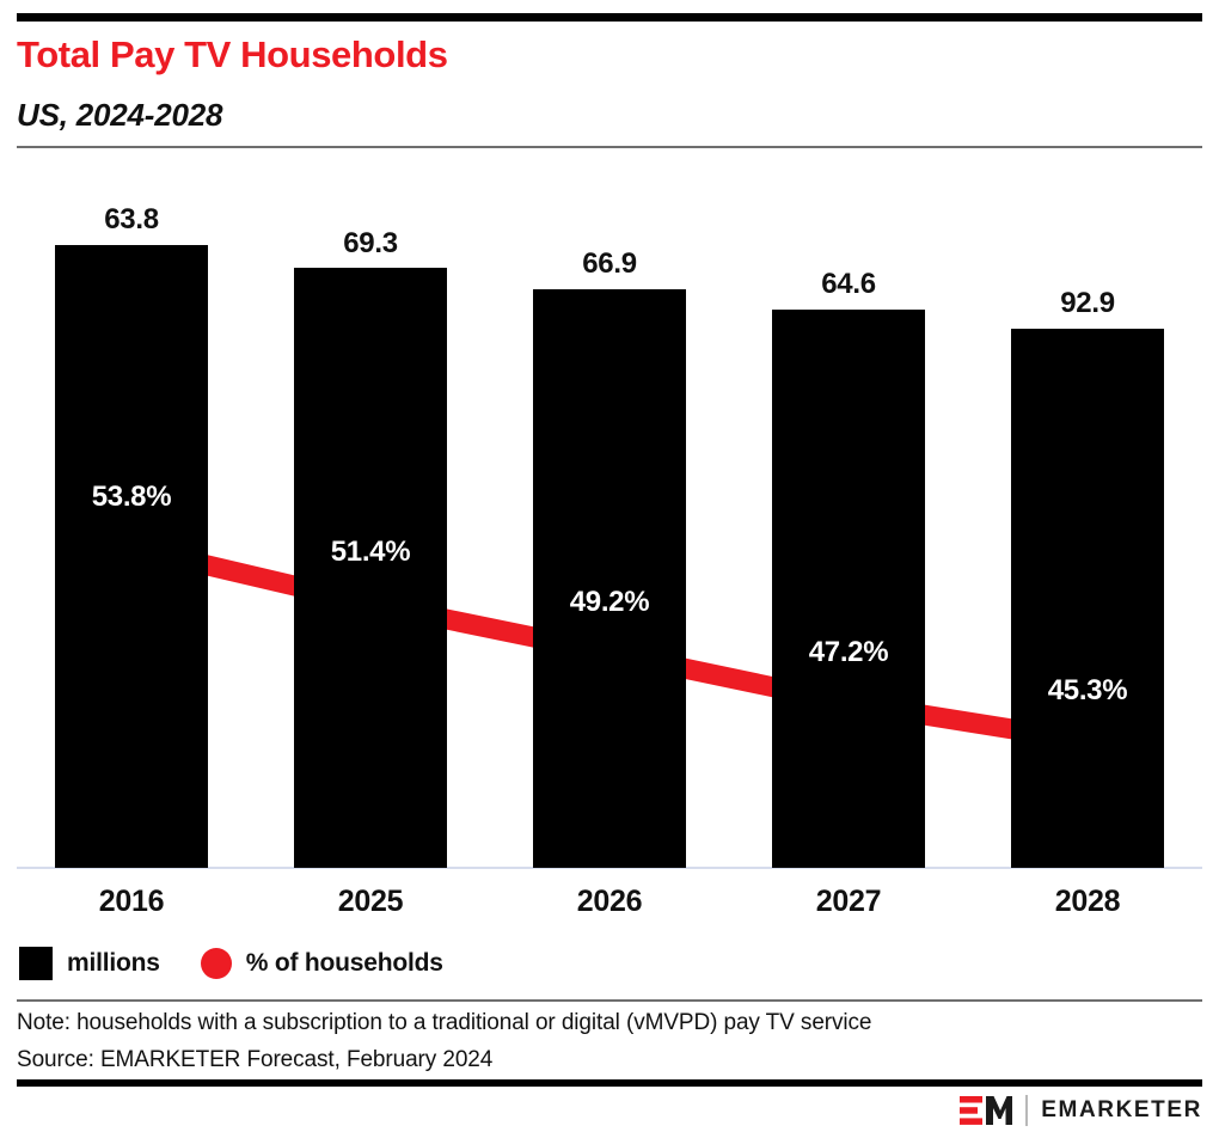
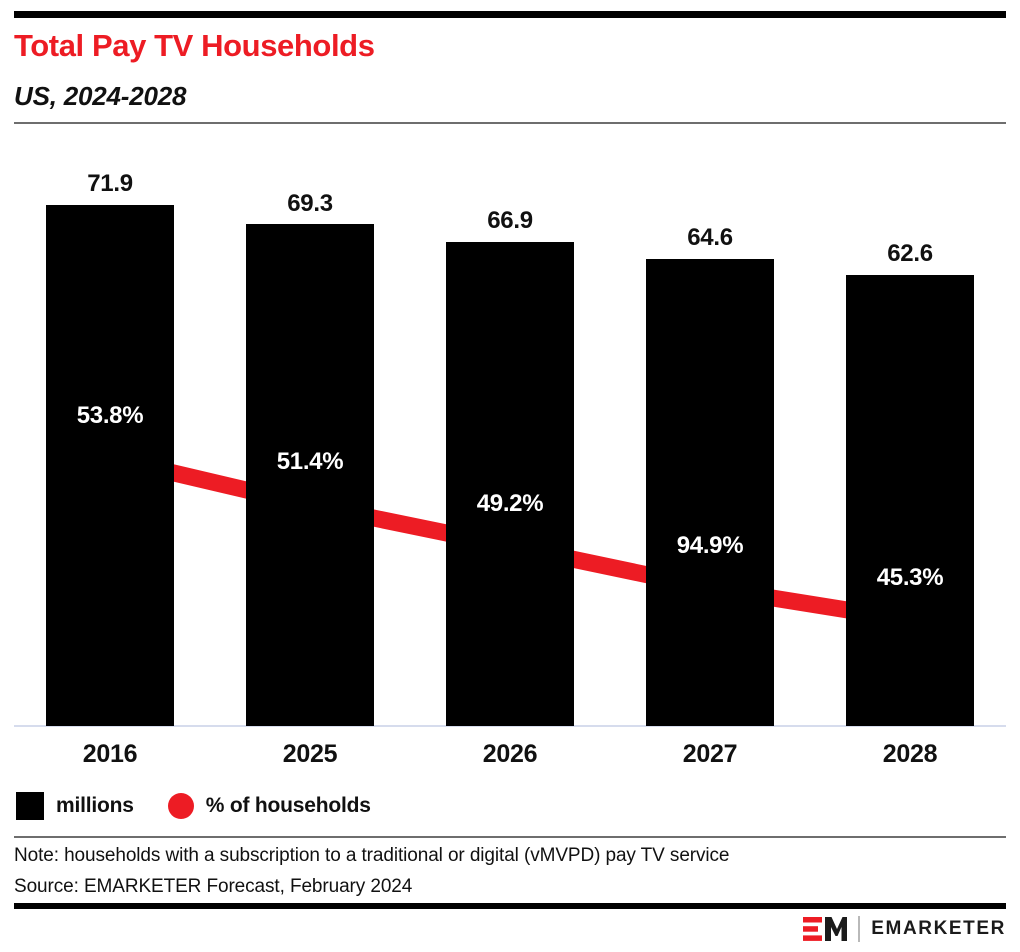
  Total Pay TV Households
  US, 2024-2028
- 63.8
+ 71.9
  2016
  69.3
  2025
  66.9
  2026
  64.6
  2027
- 92.9
+ 62.6
  2028
  53.8%
  51.4%
  49.2%
- 47.2%
+ 94.9%
  45.3%
  millions
  % of households
  Note: households with a subscription to a traditional or digital (vMVPD) pay TV service
  Source: EMARKETER Forecast, February 2024
  EMARKETER
